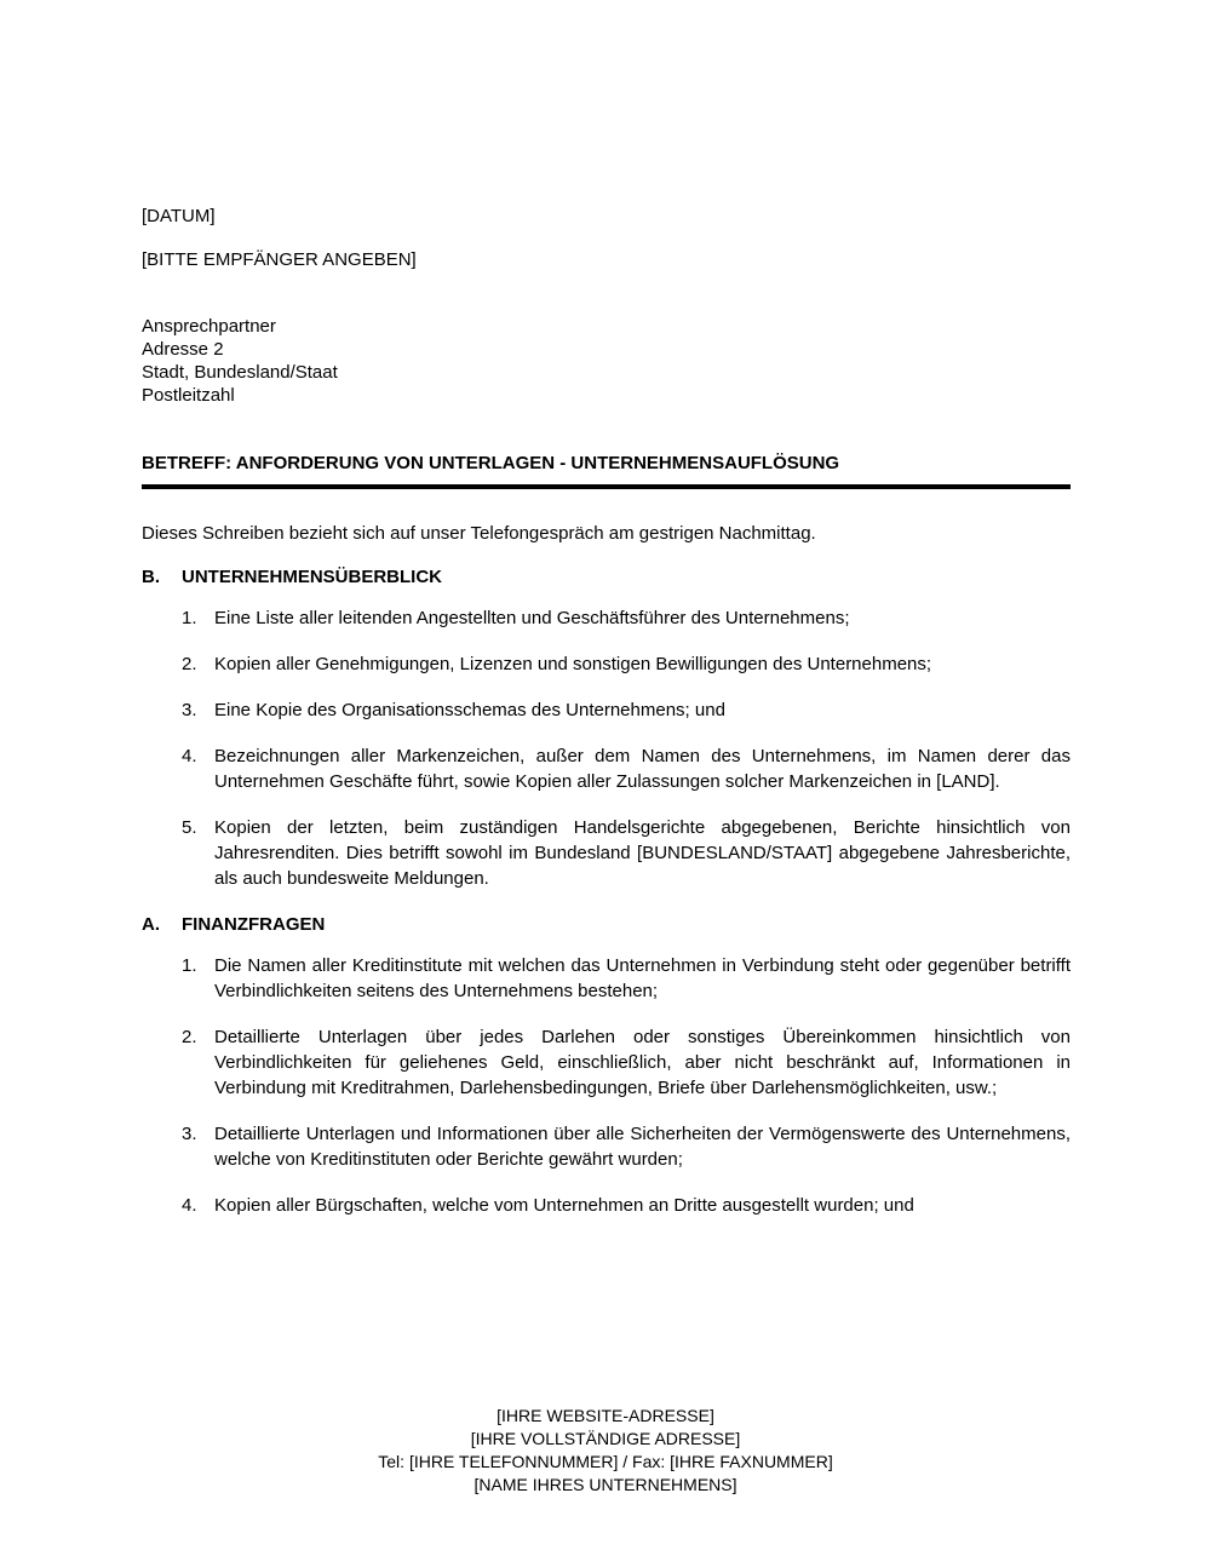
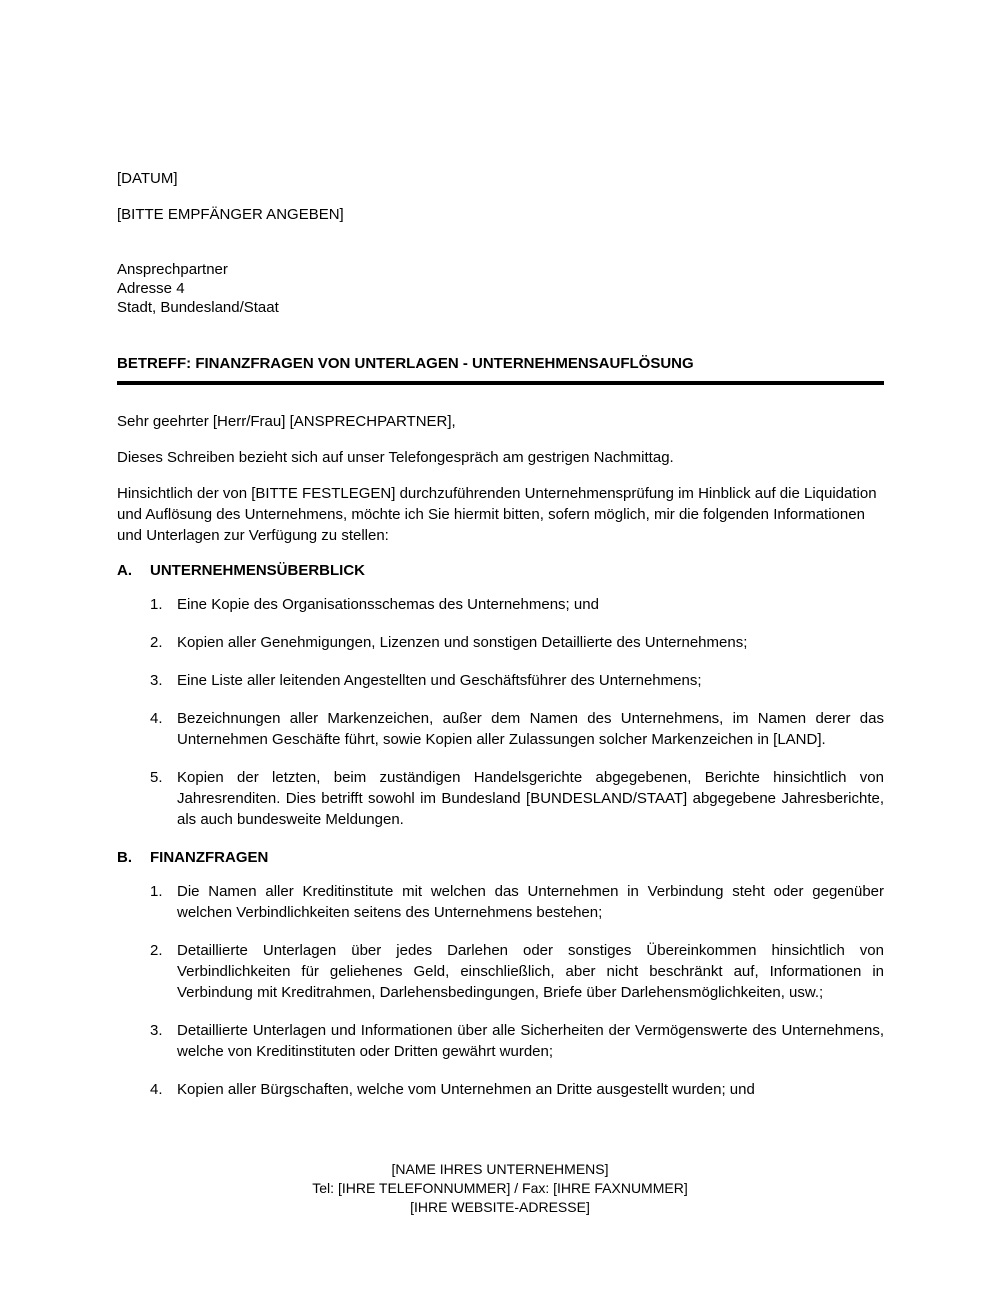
  [DATUM]
  [BITTE EMPFÄNGER ANGEBEN]
  Ansprechpartner
- Adresse 2
+ Adresse 4
  Stadt, Bundesland/Staat
- Postleitzahl
- BETREFF: ANFORDERUNG VON UNTERLAGEN - UNTERNEHMENSAUFLÖSUNG
+ BETREFF: FINANZFRAGEN VON UNTERLAGEN - UNTERNEHMENSAUFLÖSUNG
+ Sehr geehrter [Herr/Frau] [ANSPRECHPARTNER],
  Dieses Schreiben bezieht sich auf unser Telefongespräch am gestrigen Nachmittag.
+ Hinsichtlich der von [BITTE FESTLEGEN] durchzuführenden Unternehmensprüfung im Hinblick auf die Liquidation und Auflösung des Unternehmens, möchte ich Sie hiermit bitten, sofern möglich, mir die folgenden Informationen und Unterlagen zur Verfügung zu stellen:
- B.
+ A.
  UNTERNEHMENSÜBERBLICK
  1.
- Eine Liste aller leitenden Angestellten und Geschäftsführer des Unternehmens;
+ Eine Kopie des Organisationsschemas des Unternehmens; und
  2.
- Kopien aller Genehmigungen, Lizenzen und sonstigen Bewilligungen des Unternehmens;
+ Kopien aller Genehmigungen, Lizenzen und sonstigen Detaillierte des Unternehmens;
  3.
- Eine Kopie des Organisationsschemas des Unternehmens; und
+ Eine Liste aller leitenden Angestellten und Geschäftsführer des Unternehmens;
  4.
  Bezeichnungen aller Markenzeichen, außer dem Namen des Unternehmens, im Namen derer das Unternehmen Geschäfte führt, sowie Kopien aller Zulassungen solcher Markenzeichen in [LAND].
  5.
  Kopien der letzten, beim zuständigen Handelsgerichte abgegebenen, Berichte hinsichtlich von Jahresrenditen. Dies betrifft sowohl im Bundesland [BUNDESLAND/STAAT] abgegebene Jahresberichte, als auch bundesweite Meldungen.
- A.
+ B.
  FINANZFRAGEN
  1.
- Die Namen aller Kreditinstitute mit welchen das Unternehmen in Verbindung steht oder gegenüber betrifft Verbindlichkeiten seitens des Unternehmens bestehen;
+ Die Namen aller Kreditinstitute mit welchen das Unternehmen in Verbindung steht oder gegenüber welchen Verbindlichkeiten seitens des Unternehmens bestehen;
  2.
  Detaillierte Unterlagen über jedes Darlehen oder sonstiges Übereinkommen hinsichtlich von Verbindlichkeiten für geliehenes Geld, einschließlich, aber nicht beschränkt auf, Informationen in Verbindung mit Kreditrahmen, Darlehensbedingungen, Briefe über Darlehensmöglichkeiten, usw.;
  3.
- Detaillierte Unterlagen und Informationen über alle Sicherheiten der Vermögenswerte des Unternehmens, welche von Kreditinstituten oder Berichte gewährt wurden;
+ Detaillierte Unterlagen und Informationen über alle Sicherheiten der Vermögenswerte des Unternehmens, welche von Kreditinstituten oder Dritten gewährt wurden;
  4.
  Kopien aller Bürgschaften, welche vom Unternehmen an Dritte ausgestellt wurden; und
- [IHRE WEBSITE-ADRESSE]
+ [NAME IHRES UNTERNEHMENS]
- [IHRE VOLLSTÄNDIGE ADRESSE]
  Tel: [IHRE TELEFONNUMMER] / Fax: [IHRE FAXNUMMER]
- [NAME IHRES UNTERNEHMENS]
+ [IHRE WEBSITE-ADRESSE]
